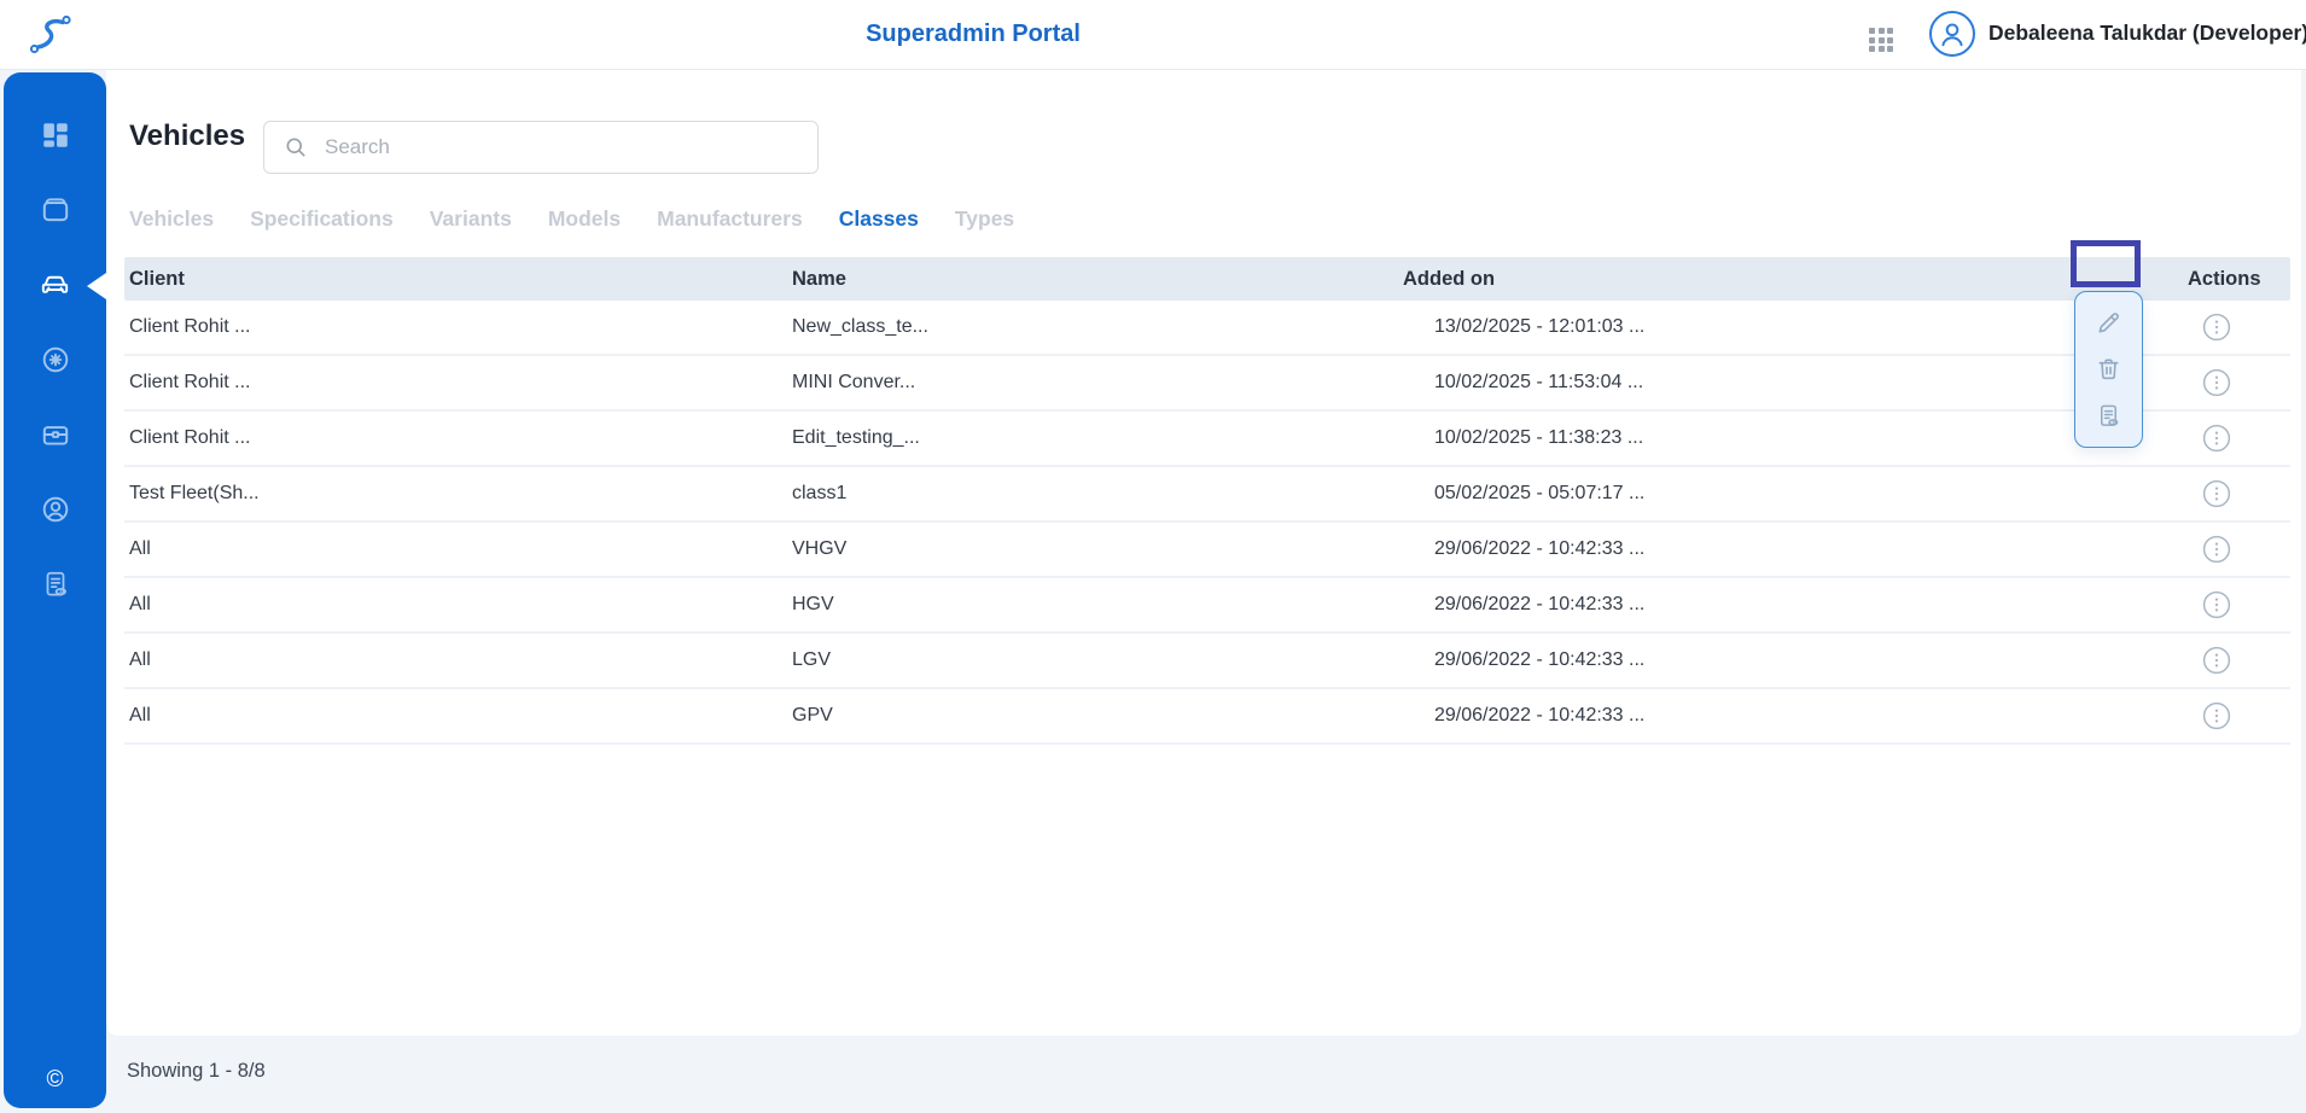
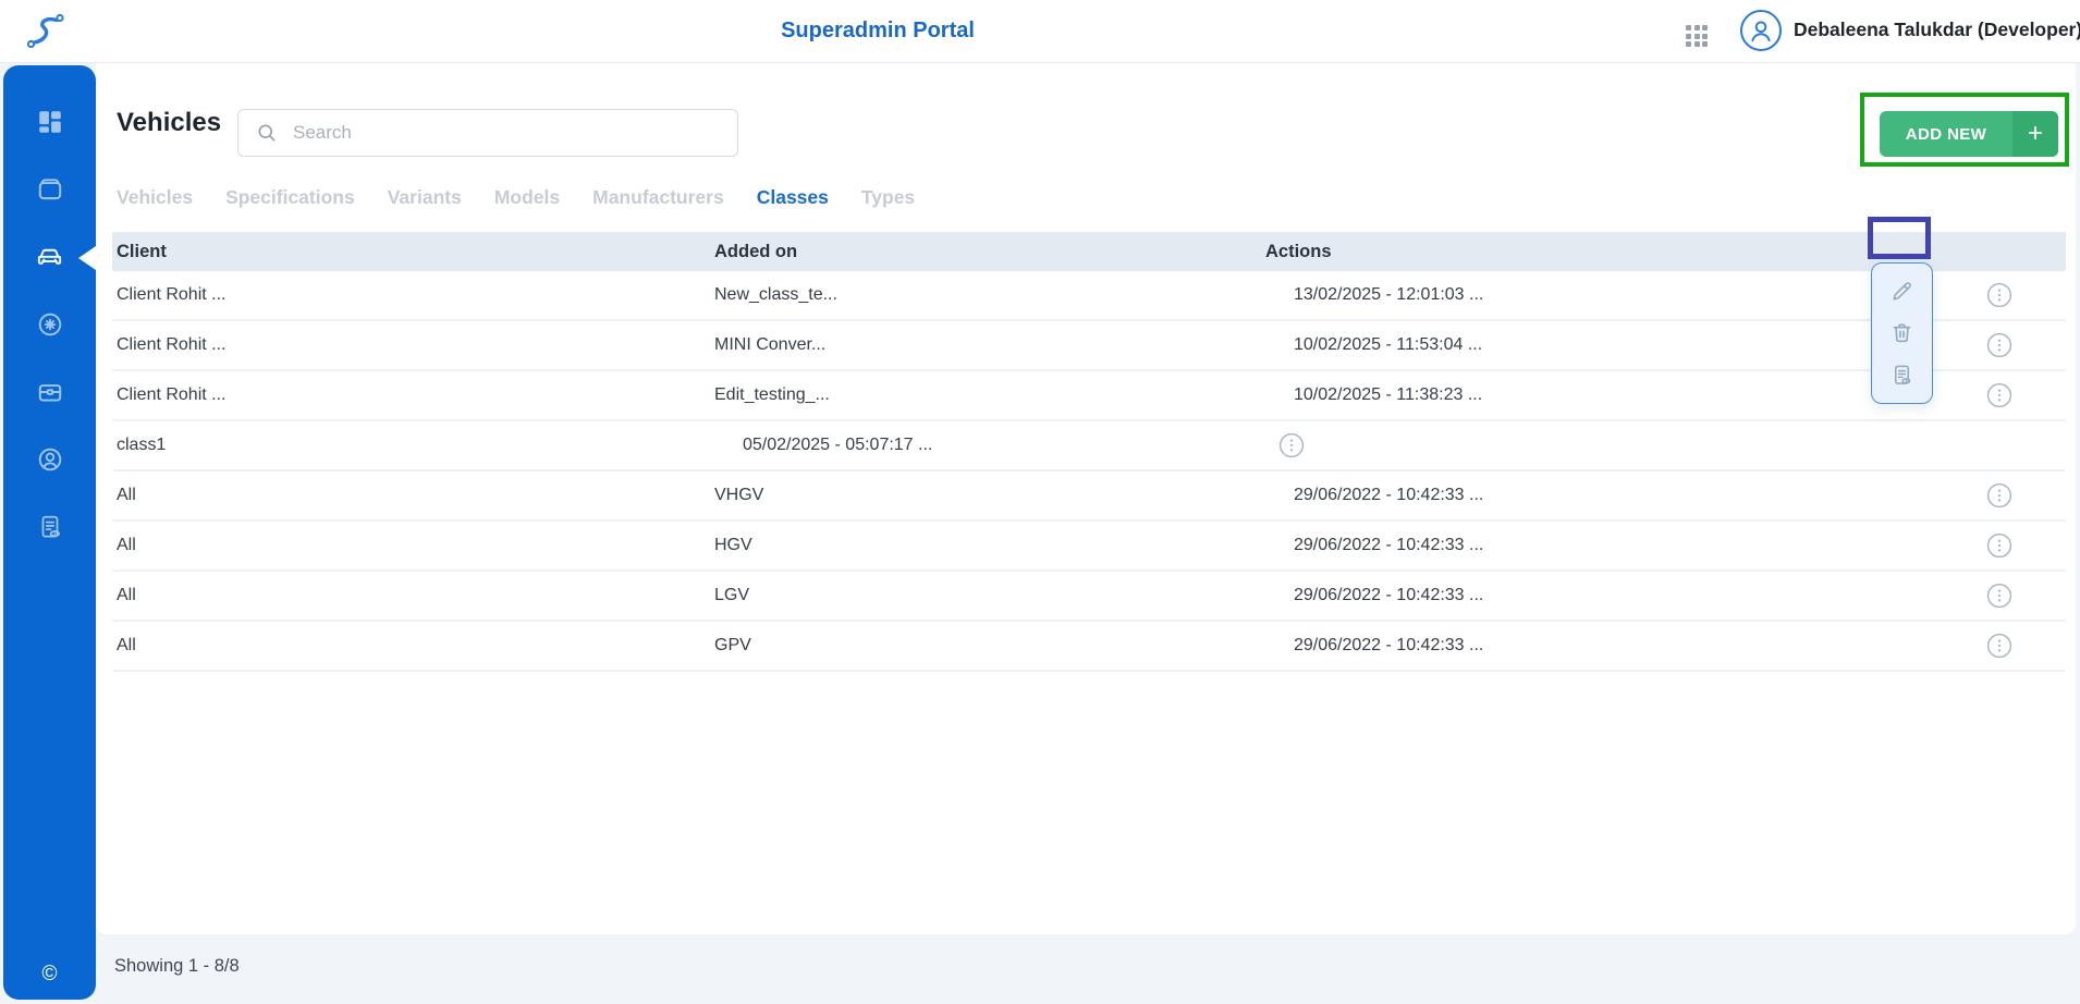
  Superadmin Portal
  Debaleena Talukdar (Developer)
  ©
  Vehicles
  Search
+ ADD NEW
+ +
  Vehicles
  Specifications
  Variants
  Models
  Manufacturers
  Classes
  Types
  Client
- Name
  Added on
  Actions
  Client Rohit ...
  New_class_te...
  13/02/2025 - 12:01:03 ...
  Client Rohit ...
  MINI Conver...
  10/02/2025 - 11:53:04 ...
  Client Rohit ...
  Edit_testing_...
  10/02/2025 - 11:38:23 ...
- Test Fleet(Sh...
  class1
  05/02/2025 - 05:07:17 ...
  All
  VHGV
  29/06/2022 - 10:42:33 ...
  All
  HGV
  29/06/2022 - 10:42:33 ...
  All
  LGV
  29/06/2022 - 10:42:33 ...
  All
  GPV
  29/06/2022 - 10:42:33 ...
  Showing 1 - 8/8
